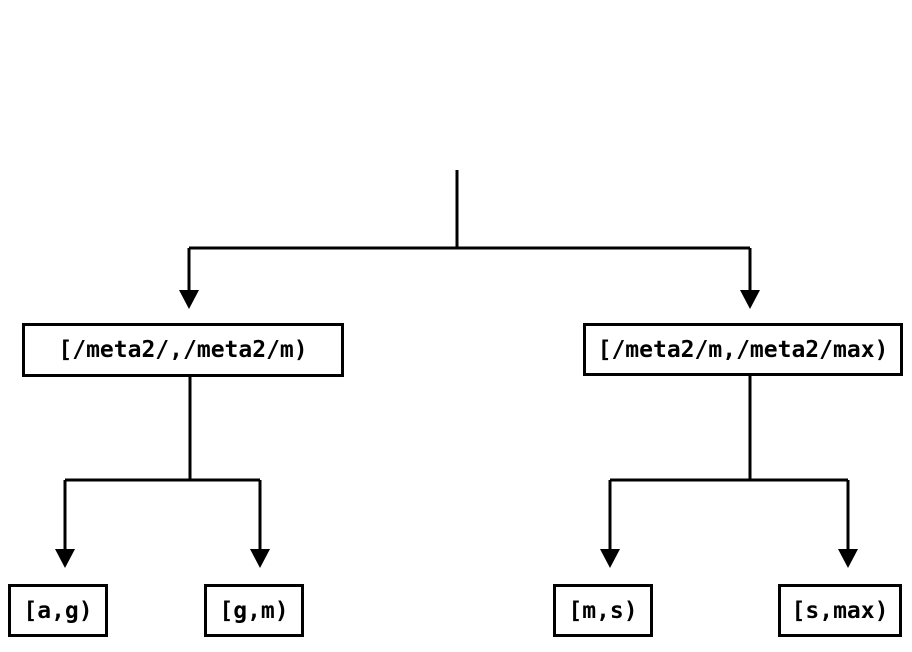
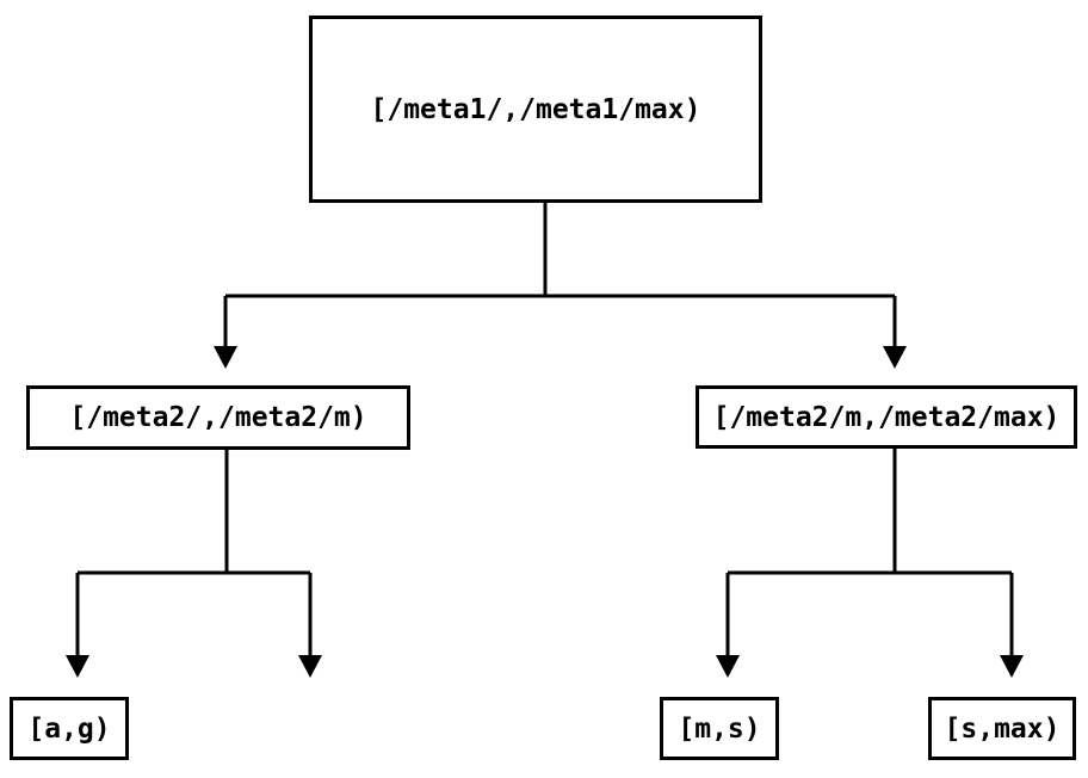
+ [/meta1/,/meta1/max)
  [/meta2/,/meta2/m)
  [/meta2/m,/meta2/max)
  [a,g)
- [g,m)
  [m,s)
  [s,max)
